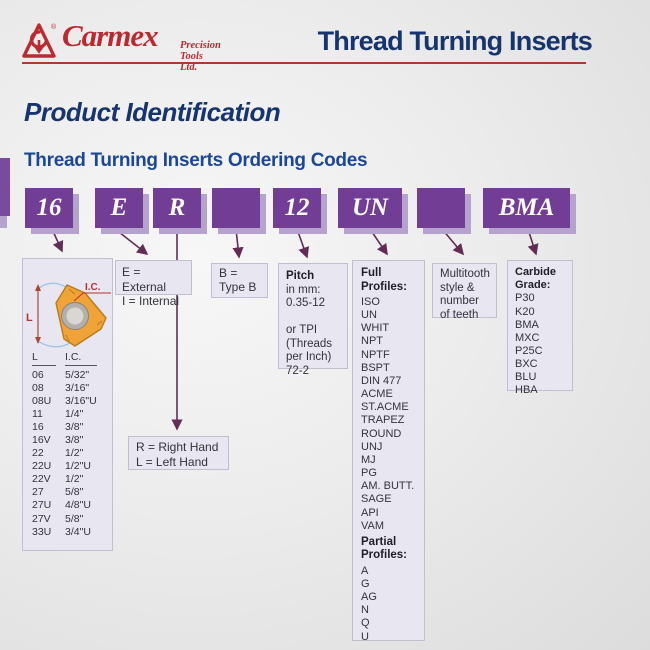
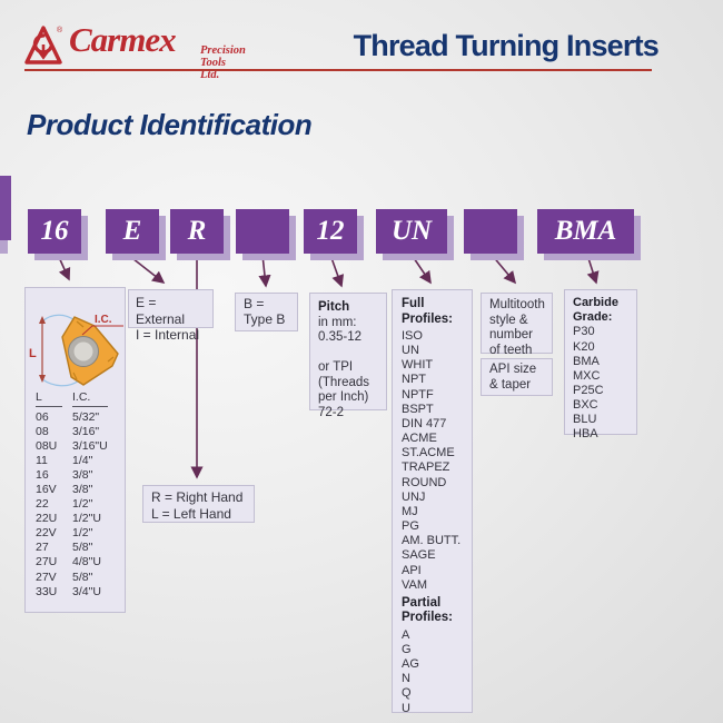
  Carmex
  Precision Tools Ltd.
  Thread Turning Inserts
  Product Identification
- Thread Turning Inserts Ordering Codes
  16
  E
  R
  12
  UN
  BMA
  L
  I.C.
  L
  I.C.
  06
  5/32"
  08
  3/16"
  08U
  3/16"U
  11
  1/4"
  16
  3/8"
  16V
  3/8"
  22
  1/2"
  22U
  1/2"U
  22V
  1/2"
  27
  5/8"
  27U
  4/8"U
  27V
  5/8"
  33U
  3/4"U
  E = External
  I = Internal
  B = Type B
  Pitch
  in mm:
  0.35-12
  or TPI
  (Threads
  per Inch)
  72-2
  Full Profiles:
  ISO
  UN
  WHIT
  NPT
  NPTF
  BSPT
  DIN 477
  ACME
  ST.ACME
  TRAPEZ
  ROUND
  UNJ
  MJ
  PG
  AM. BUTT.
  SAGE
  API
  VAM
  Partial Profiles:
  A
  G
  AG
  N
  Q
  U
  Multitooth
  style &
  number
  of teeth
+ API size
+ & taper
  Carbide Grade:
  P30
  K20
  BMA
  MXC
  P25C
  BXC
  BLU
  HBA
  R = Right Hand
  L = Left Hand
